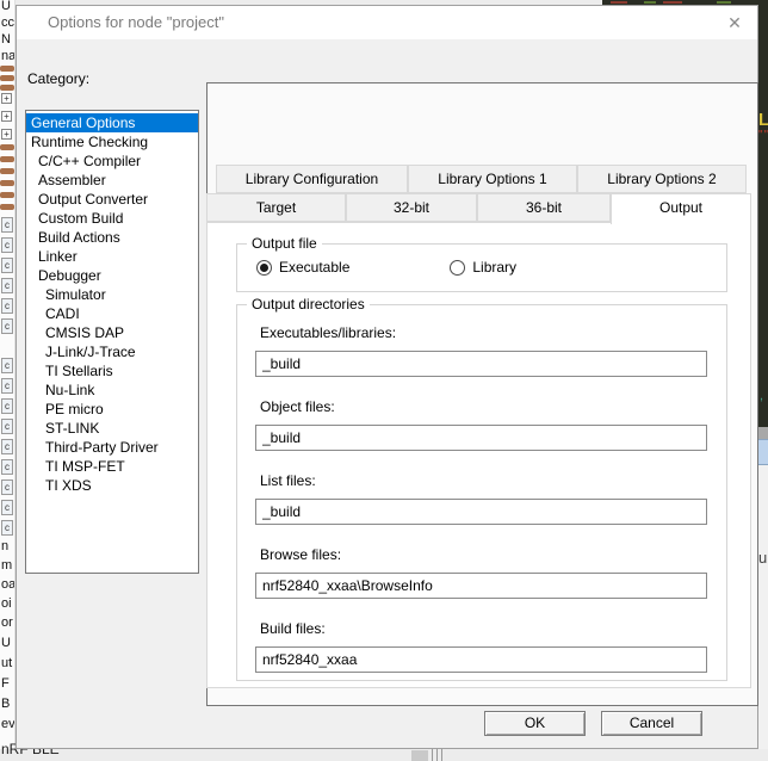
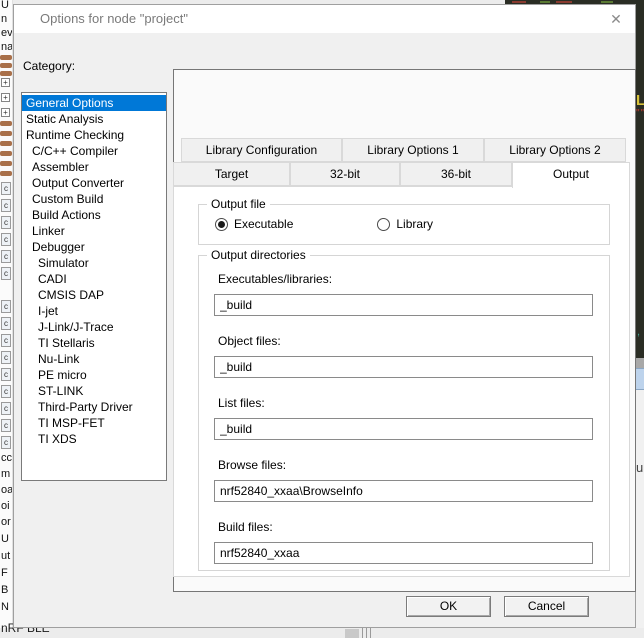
  U
- cc
+ n
- N
+ ev
  na
- n
+ cc
  m
  oa
  oi
  or
  U
  ut
  F
  B
- ev
+ N
  +
  +
  +
  c
  c
  c
  c
  c
  c
  c
  c
  c
  c
  c
  c
  c
  c
  c
  L
  ""
  ,
  u
  nRF BLE
  Options for node "project"
  ✕
  Category:
  General Options
+ Static Analysis
  Runtime Checking
  C/C++ Compiler
  Assembler
  Output Converter
  Custom Build
  Build Actions
  Linker
  Debugger
  Simulator
  CADI
  CMSIS DAP
+ I-jet
  J-Link/J-Trace
  TI Stellaris
  Nu-Link
  PE micro
  ST-LINK
  Third-Party Driver
  TI MSP-FET
  TI XDS
  Output file
  Executable
  Library
  Output directories
  Executables/libraries:
  _build
  Object files:
  _build
  List files:
  _build
  Browse files:
  nrf52840_xxaa\BrowseInfo
  Build files:
  nrf52840_xxaa
  OK
  Cancel
  Library Configuration
  Library Options 1
  Library Options 2
  Target
  32-bit
  36-bit
  Output
